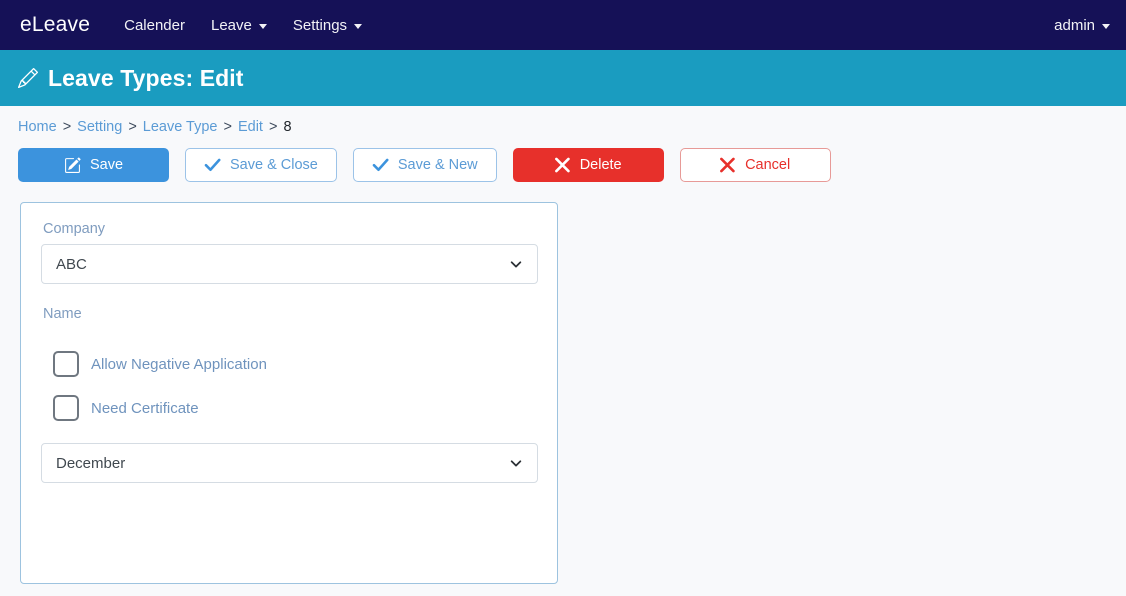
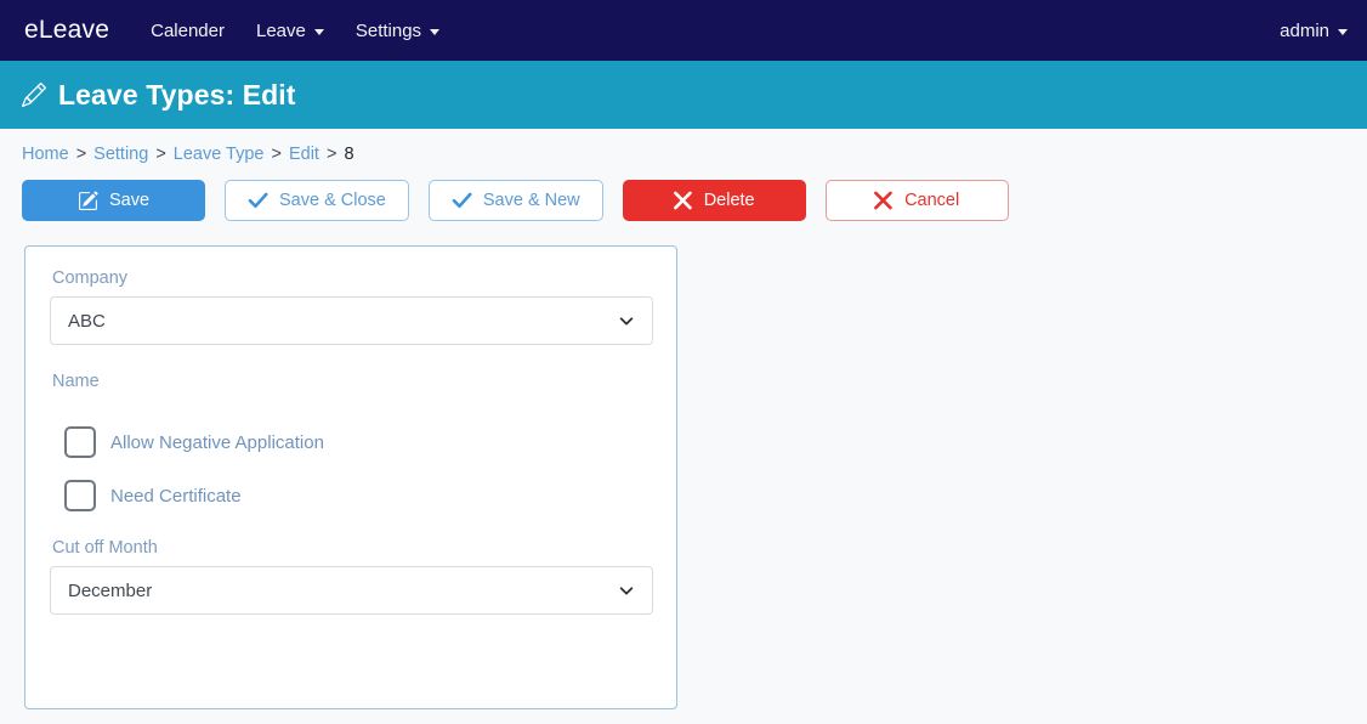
  eLeave
  Calender
  Leave
  Settings
  admin
  Leave Types: Edit
  Home
  >
  Setting
  >
  Leave Type
  >
  Edit
  >
  8
  Save
  Save & Close
  Save & New
  Delete
  Cancel
  Company
  ABC
  Name
  Allow Negative Application
  Need Certificate
+ Cut off Month
  December
